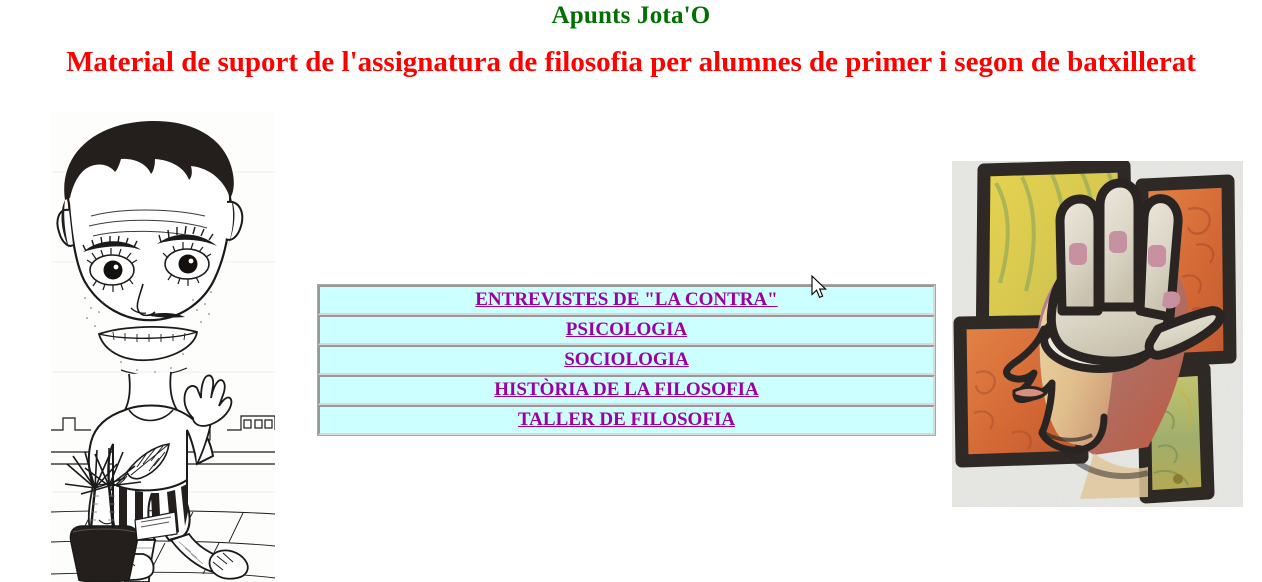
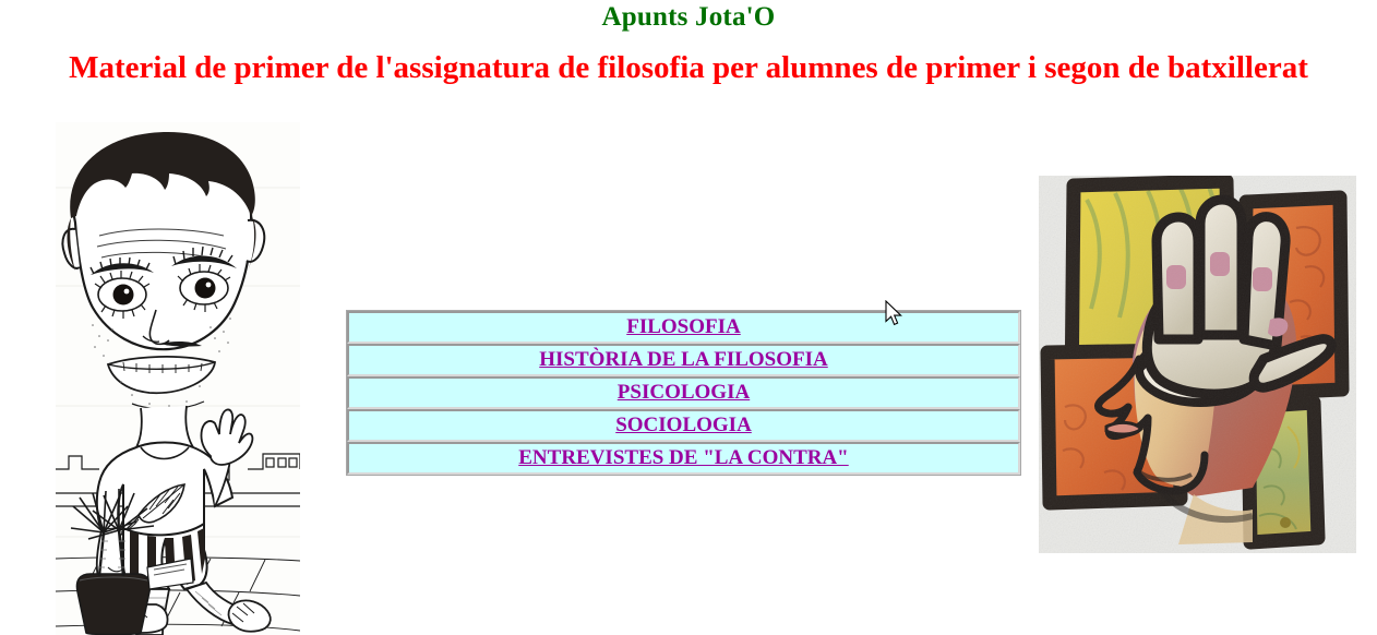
  Apunts Jota'O
- Material de suport de l'assignatura de filosofia per alumnes de primer i segon de batxillerat
+ Material de primer de l'assignatura de filosofia per alumnes de primer i segon de batxillerat
+ FILOSOFIA
- ENTREVISTES DE "LA CONTRA"
+ HISTÒRIA DE LA FILOSOFIA
  PSICOLOGIA
  SOCIOLOGIA
- HISTÒRIA DE LA FILOSOFIA
+ ENTREVISTES DE "LA CONTRA"
- TALLER DE FILOSOFIA
